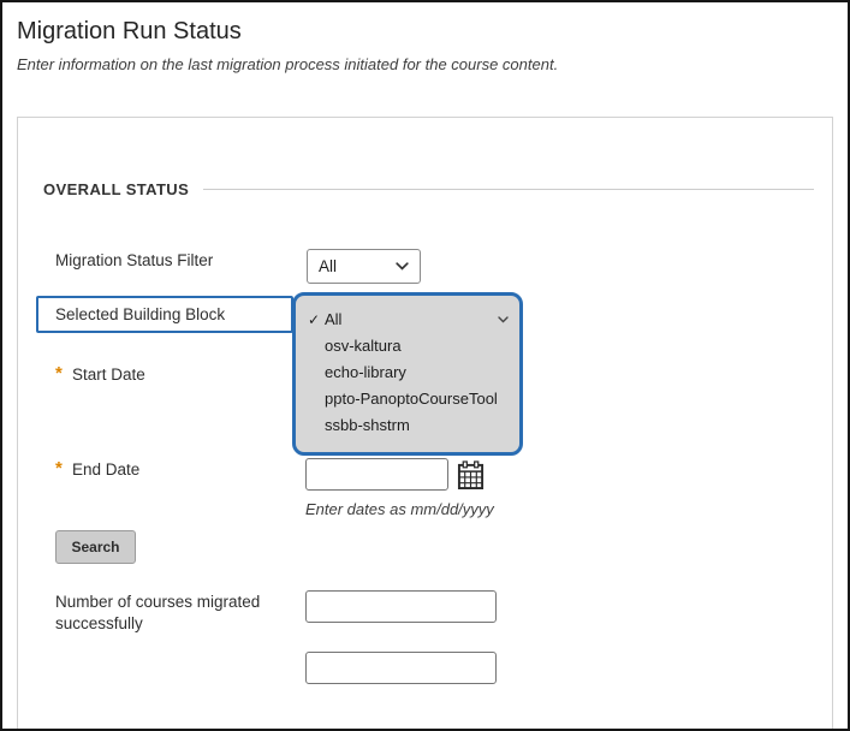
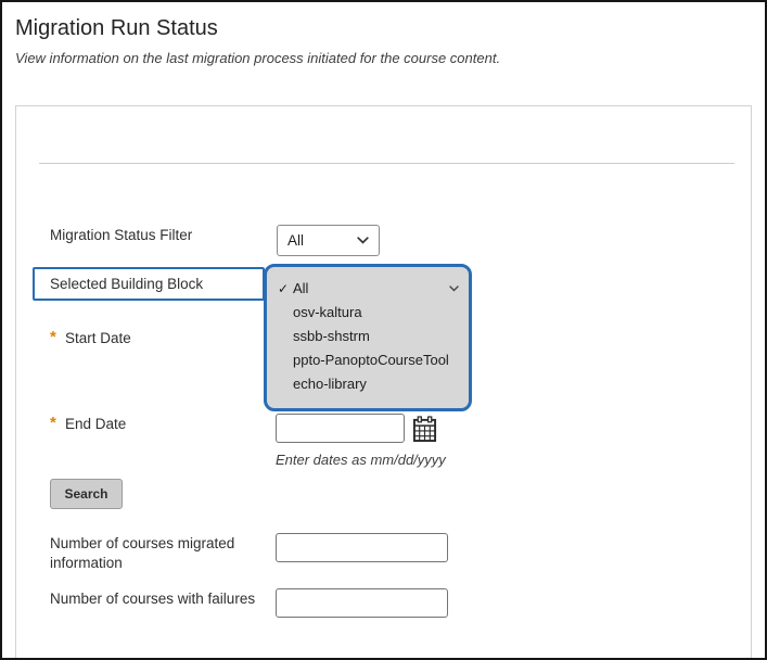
  Migration Run Status
- Enter information on the last migration process initiated for the course content.
+ View information on the last migration process initiated for the course content.
- OVERALL STATUS
  Migration Status Filter
  All
  Selected Building Block
  ✓
  All
  osv-kaltura
- echo-library
+ ssbb-shstrm
  ppto-PanoptoCourseTool
- ssbb-shstrm
+ echo-library
  *
  Start Date
  *
  End Date
  Enter dates as mm/dd/yyyy
  Search
- Number of courses migrated successfully
+ Number of courses migrated information
+ Number of courses with failures
